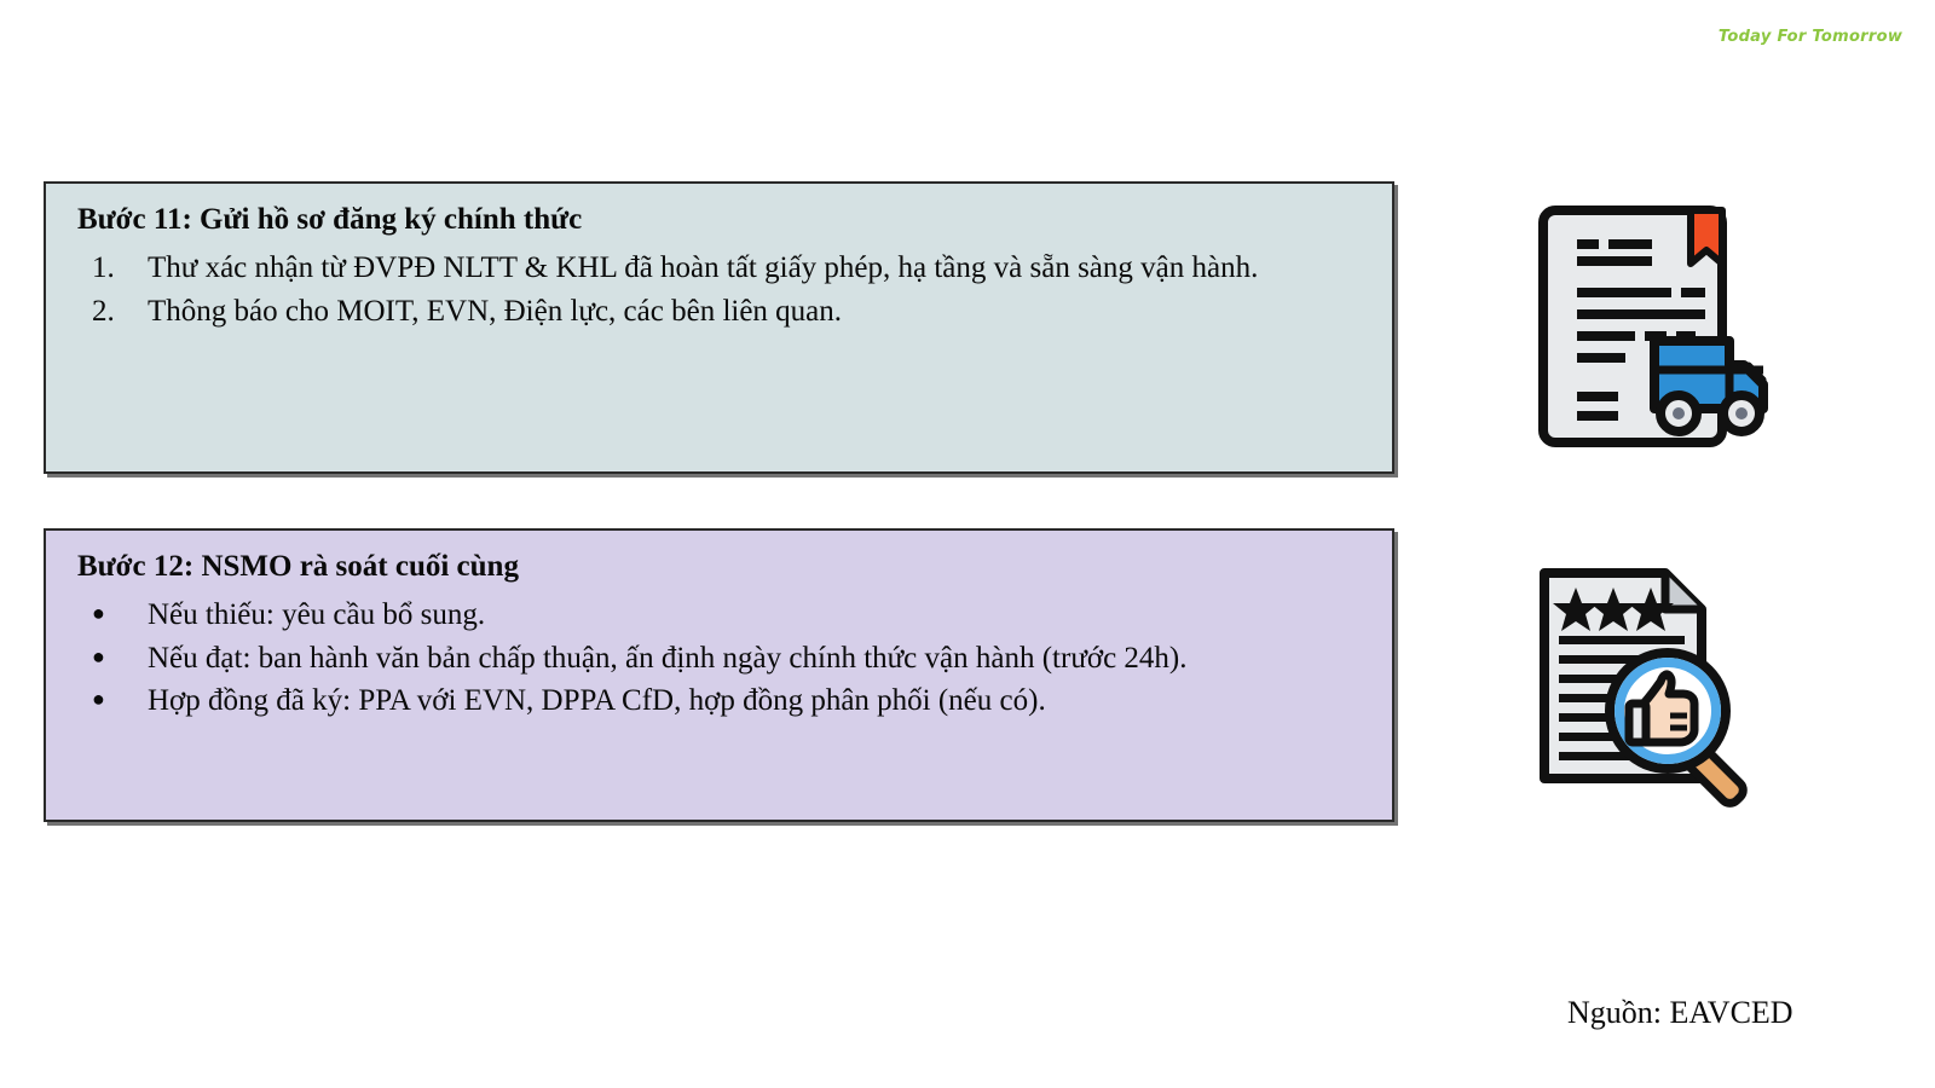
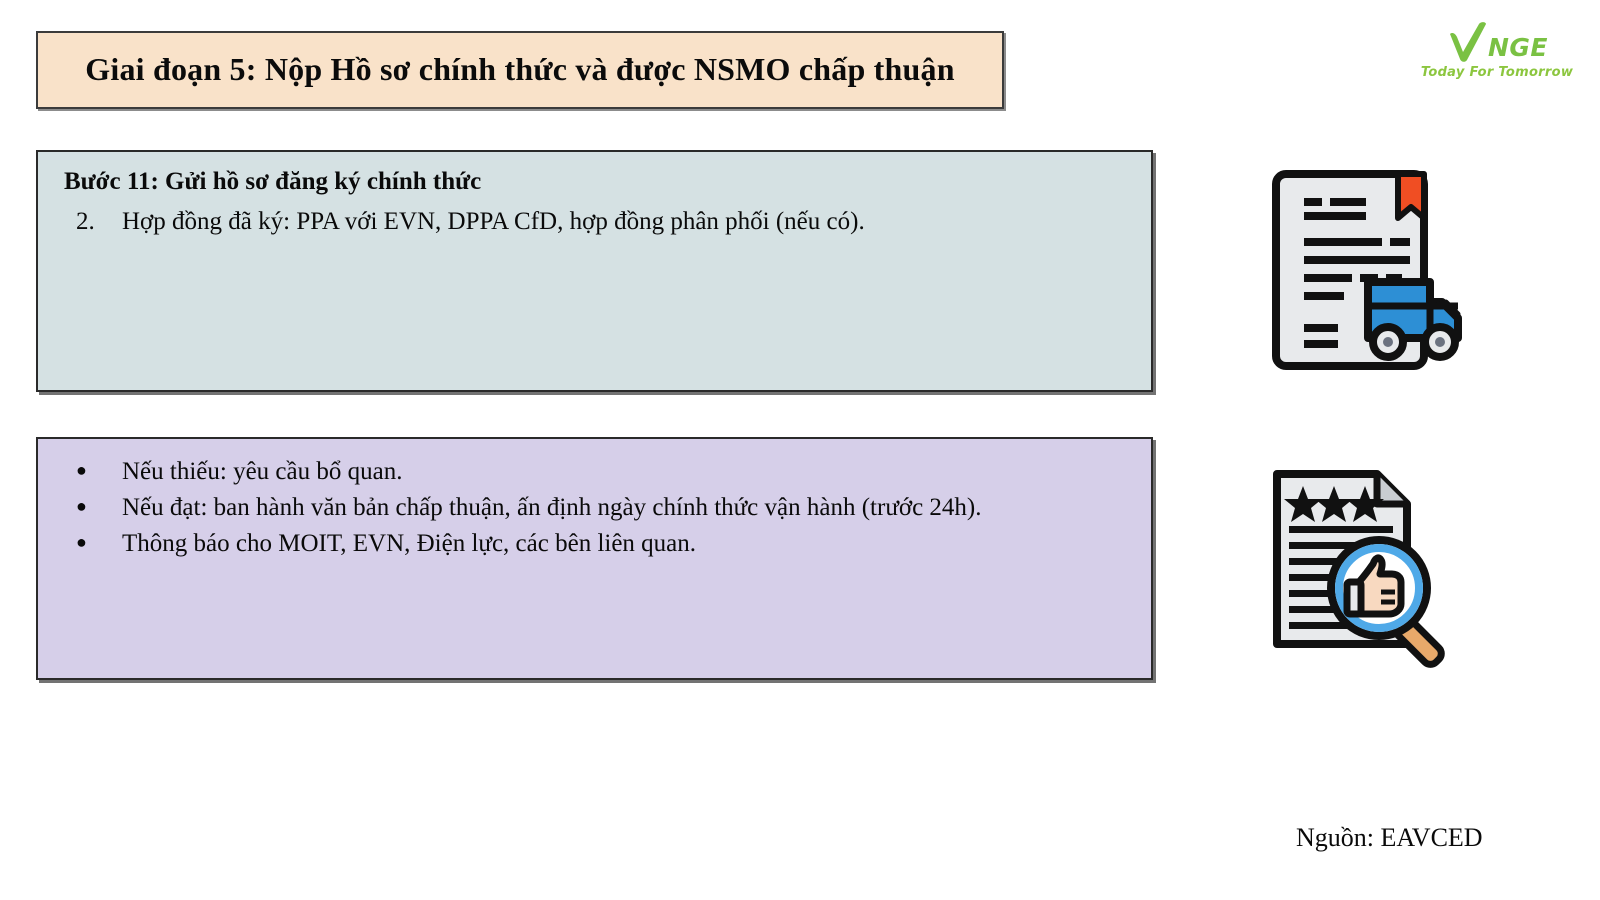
+ Giai đoạn 5: Nộp Hồ sơ chính thức và được NSMO chấp thuận
+ NGE
  Today For Tomorrow
  Bước 11: Gửi hồ sơ đăng ký chính thức
- 1.
- Thư xác nhận từ ĐVPĐ NLTT & KHL đã hoàn tất giấy phép, hạ tầng và sẵn sàng vận hành.
  2.
- Thông báo cho MOIT, EVN, Điện lực, các bên liên quan.
+ Hợp đồng đã ký: PPA với EVN, DPPA CfD, hợp đồng phân phối (nếu có).
- Bước 12: NSMO rà soát cuối cùng
  ●
- Nếu thiếu: yêu cầu bổ sung.
+ Nếu thiếu: yêu cầu bổ quan.
  ●
  Nếu đạt: ban hành văn bản chấp thuận, ấn định ngày chính thức vận hành (trước 24h).
  ●
- Hợp đồng đã ký: PPA với EVN, DPPA CfD, hợp đồng phân phối (nếu có).
+ Thông báo cho MOIT, EVN, Điện lực, các bên liên quan.
  Nguồn: EAVCED
